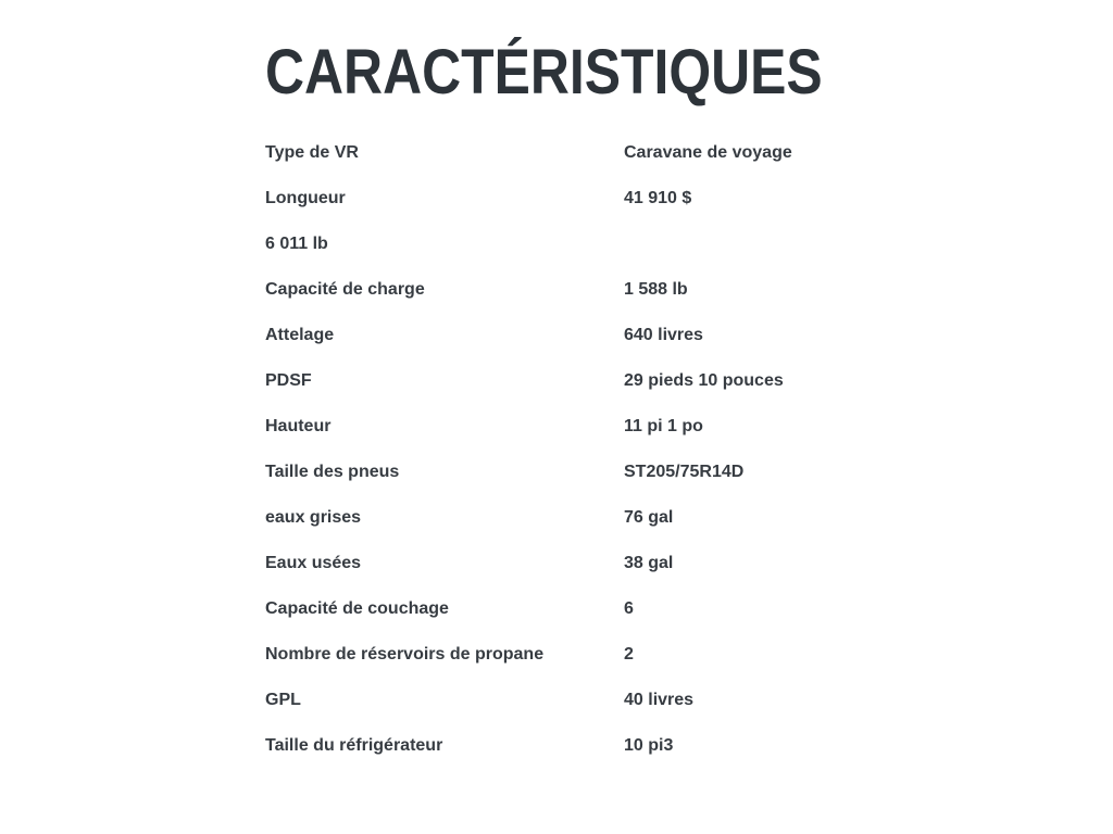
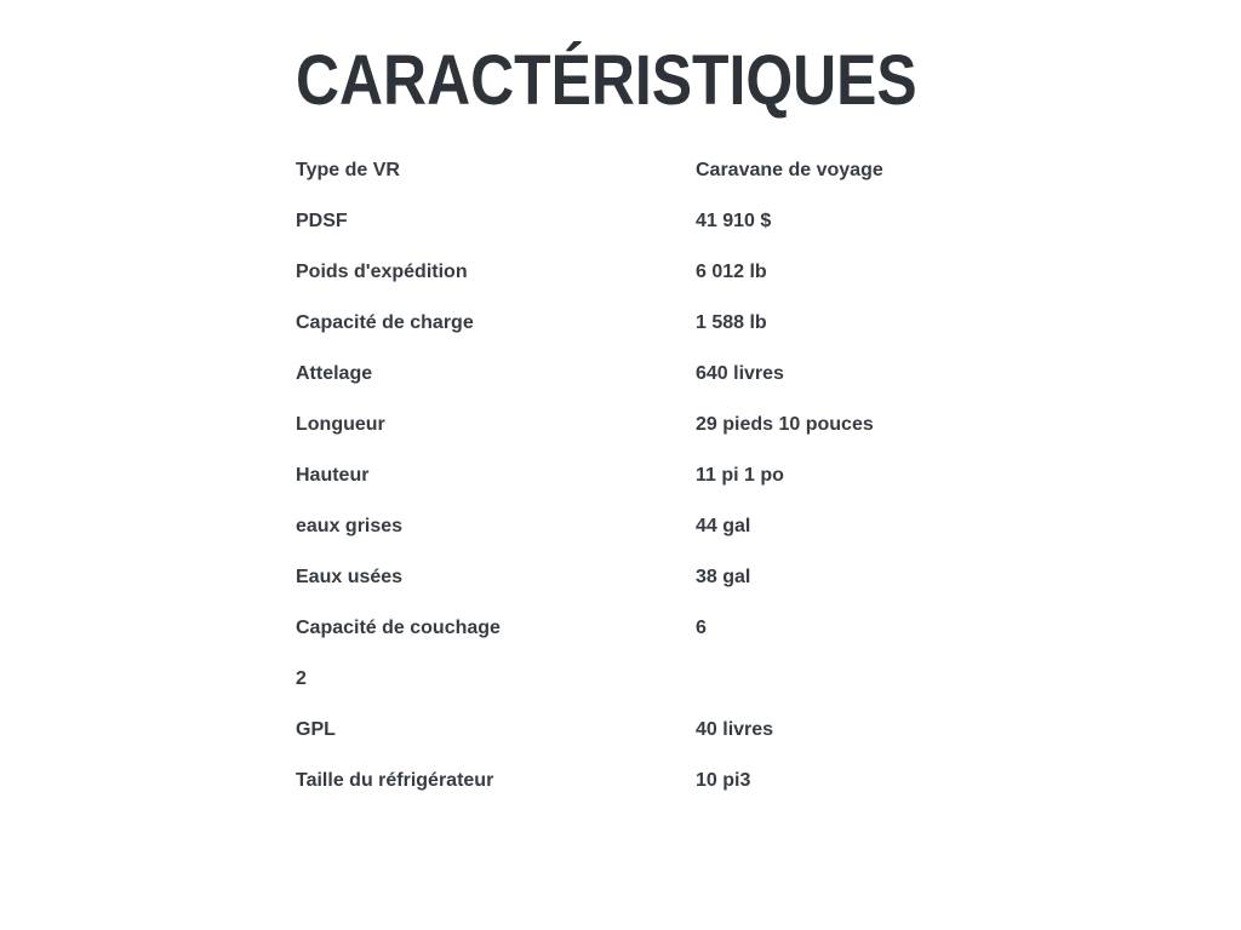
  CARACTÉRISTIQUES
  Type de VR
  Caravane de voyage
- Longueur
+ PDSF
  41 910 $
+ Poids d'expédition
- 6 011 lb
+ 6 012 lb
  Capacité de charge
  1 588 lb
  Attelage
  640 livres
- PDSF
+ Longueur
  29 pieds 10 pouces
  Hauteur
  11 pi 1 po
- Taille des pneus
- ST205/75R14D
  eaux grises
- 76 gal
+ 44 gal
  Eaux usées
  38 gal
  Capacité de couchage
  6
- Nombre de réservoirs de propane
  2
  GPL
  40 livres
  Taille du réfrigérateur
  10 pi3
